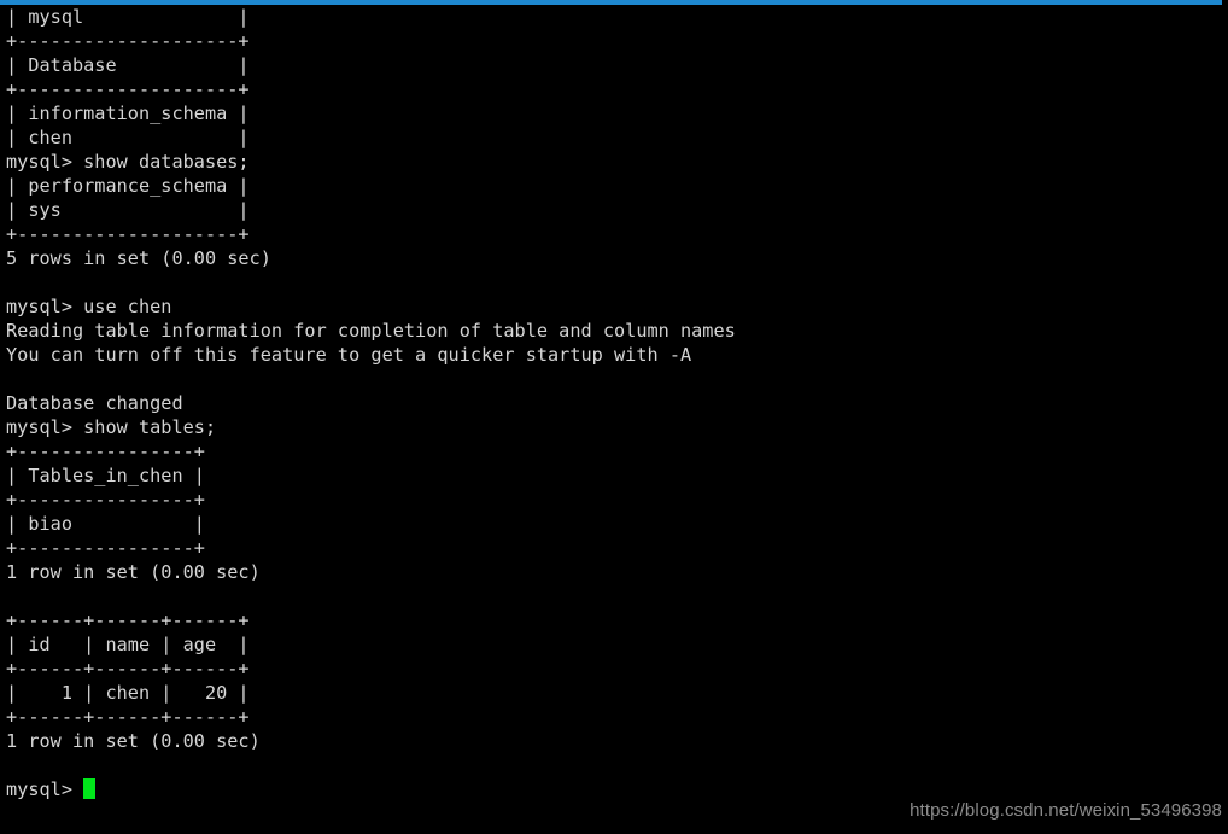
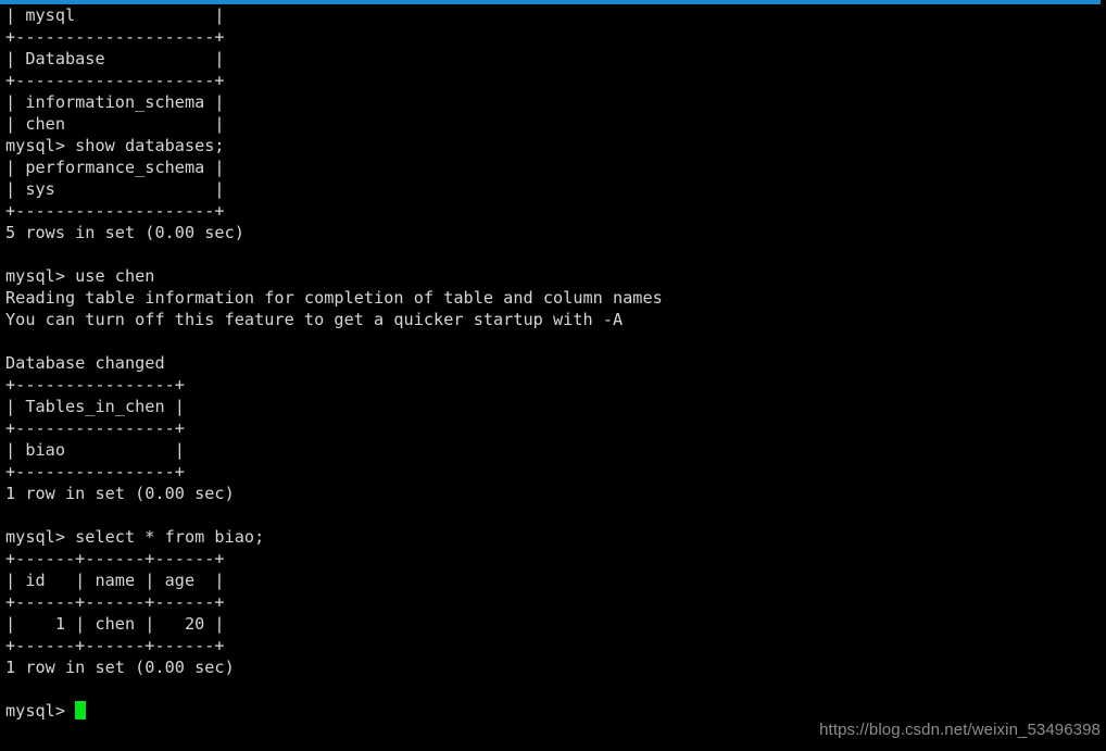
  | mysql |
  +--------------------+
  | Database |
  +--------------------+
  | information_schema |
  | chen |
  mysql> show databases;
  | performance_schema |
  | sys |
  +--------------------+
  5 rows in set (0.00 sec)
  mysql> use chen
  Reading table information for completion of table and column names
  You can turn off this feature to get a quicker startup with -A
  Database changed
- mysql> show tables;
  +----------------+
  | Tables_in_chen |
  +----------------+
  | biao |
  +----------------+
  1 row in set (0.00 sec)
+ mysql> select * from biao;
  +------+------+------+
  | id | name | age |
  +------+------+------+
  | 1 | chen | 20 |
  +------+------+------+
  1 row in set (0.00 sec)
  mysql>
  https://blog.csdn.net/weixin_53496398
